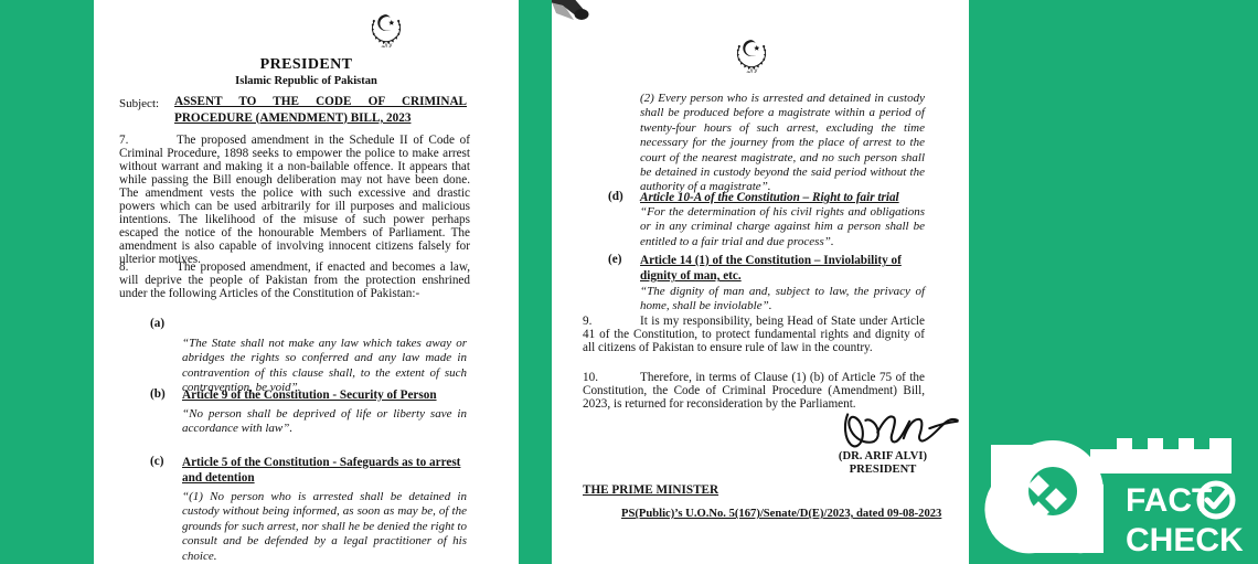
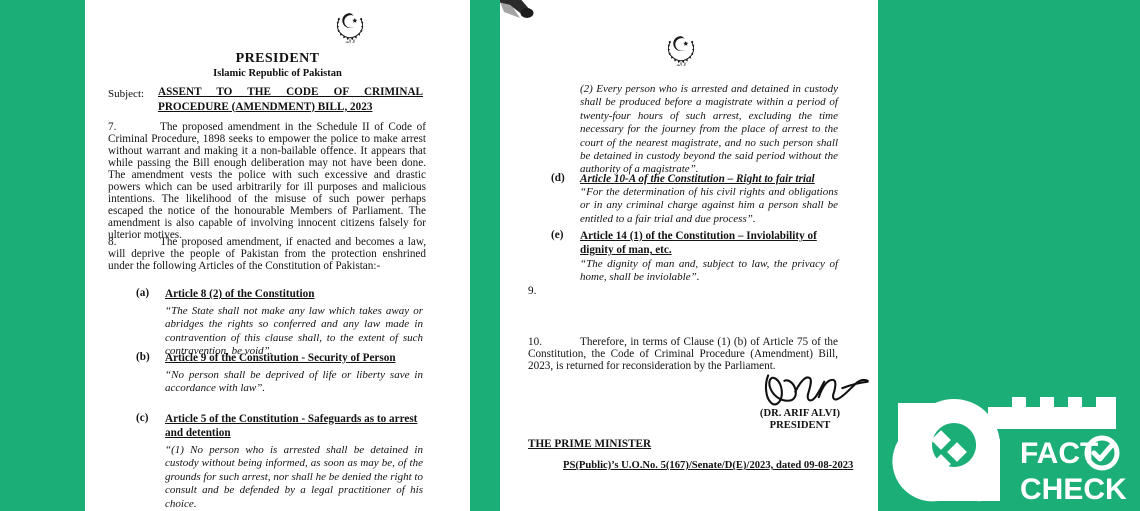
  PRESIDENT
  Islamic Republic of Pakistan
  Subject:
  ASSENT TO THE CODE OF CRIMINAL PROCEDURE (AMENDMENT) BILL, 2023
  7.
  The proposed amendment in the Schedule II of Code of Criminal Procedure, 1898 seeks to empower the police to make arrest without warrant and making it a non-bailable offence. It appears that while passing the Bill enough deliberation may not have been done. The amendment vests the police with such excessive and drastic powers which can be used arbitrarily for ill purposes and malicious intentions. The likelihood of the misuse of such power perhaps escaped the notice of the honourable Members of Parliament. The amendment is also capable of involving innocent citizens falsely for ulterior motives.
  8.
  The proposed amendment, if enacted and becomes a law, will deprive the people of Pakistan from the protection enshrined under the following Articles of the Constitution of Pakistan:-
  (a)
+ Article 8 (2) of the Constitution
  “The State shall not make any law which takes away or abridges the rights so conferred and any law made in contravention of this clause shall, to the extent of such contravention, be void”.
  (b)
  Article 9 of the Constitution - Security of Person
  “No person shall be deprived of life or liberty save in accordance with law”.
  (c)
  Article 5 of the Constitution - Safeguards as to arrest and detention
  “(1) No person who is arrested shall be detained in custody without being informed, as soon as may be, of the grounds for such arrest, nor shall he be denied the right to consult and be defended by a legal practitioner of his choice.
  (2) Every person who is arrested and detained in custody shall be produced before a magistrate within a period of twenty-four hours of such arrest, excluding the time necessary for the journey from the place of arrest to the court of the nearest magistrate, and no such person shall be detained in custody beyond the said period without the authority of a magistrate”.
  (d)
  Article 10-A of the Constitution – Right to fair trial
  “For the determination of his civil rights and obligations or in any criminal charge against him a person shall be entitled to a fair trial and due process”.
  (e)
  Article 14 (1) of the Constitution – Inviolability of dignity of man, etc.
  “The dignity of man and, subject to law, the privacy of home, shall be inviolable”.
  9.
- It is my responsibility, being Head of State under Article 41 of the Constitution, to protect fundamental rights and dignity of all citizens of Pakistan to ensure rule of law in the country.
  10.
  Therefore, in terms of Clause (1) (b) of Article 75 of the Constitution, the Code of Criminal Procedure (Amendment) Bill, 2023, is returned for reconsideration by the Parliament.
  (DR. ARIF ALVI)
  PRESIDENT
  THE PRIME MINISTER
  PS(Public)’s U.O.No. 5(167)/Senate/D(E)/2023, dated 09-08-2023
  FAC
  CHECK
